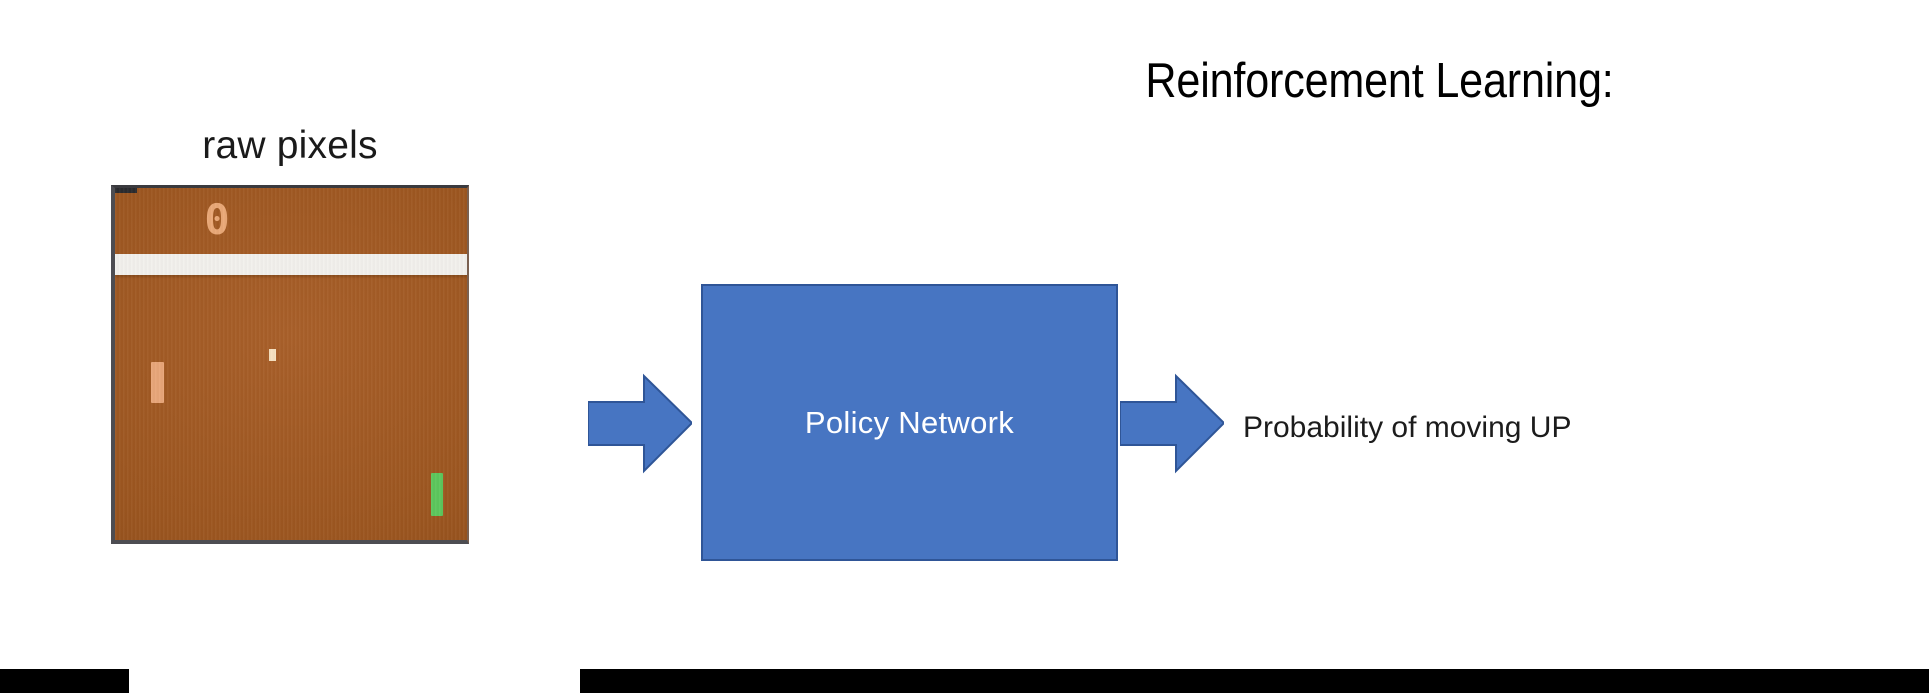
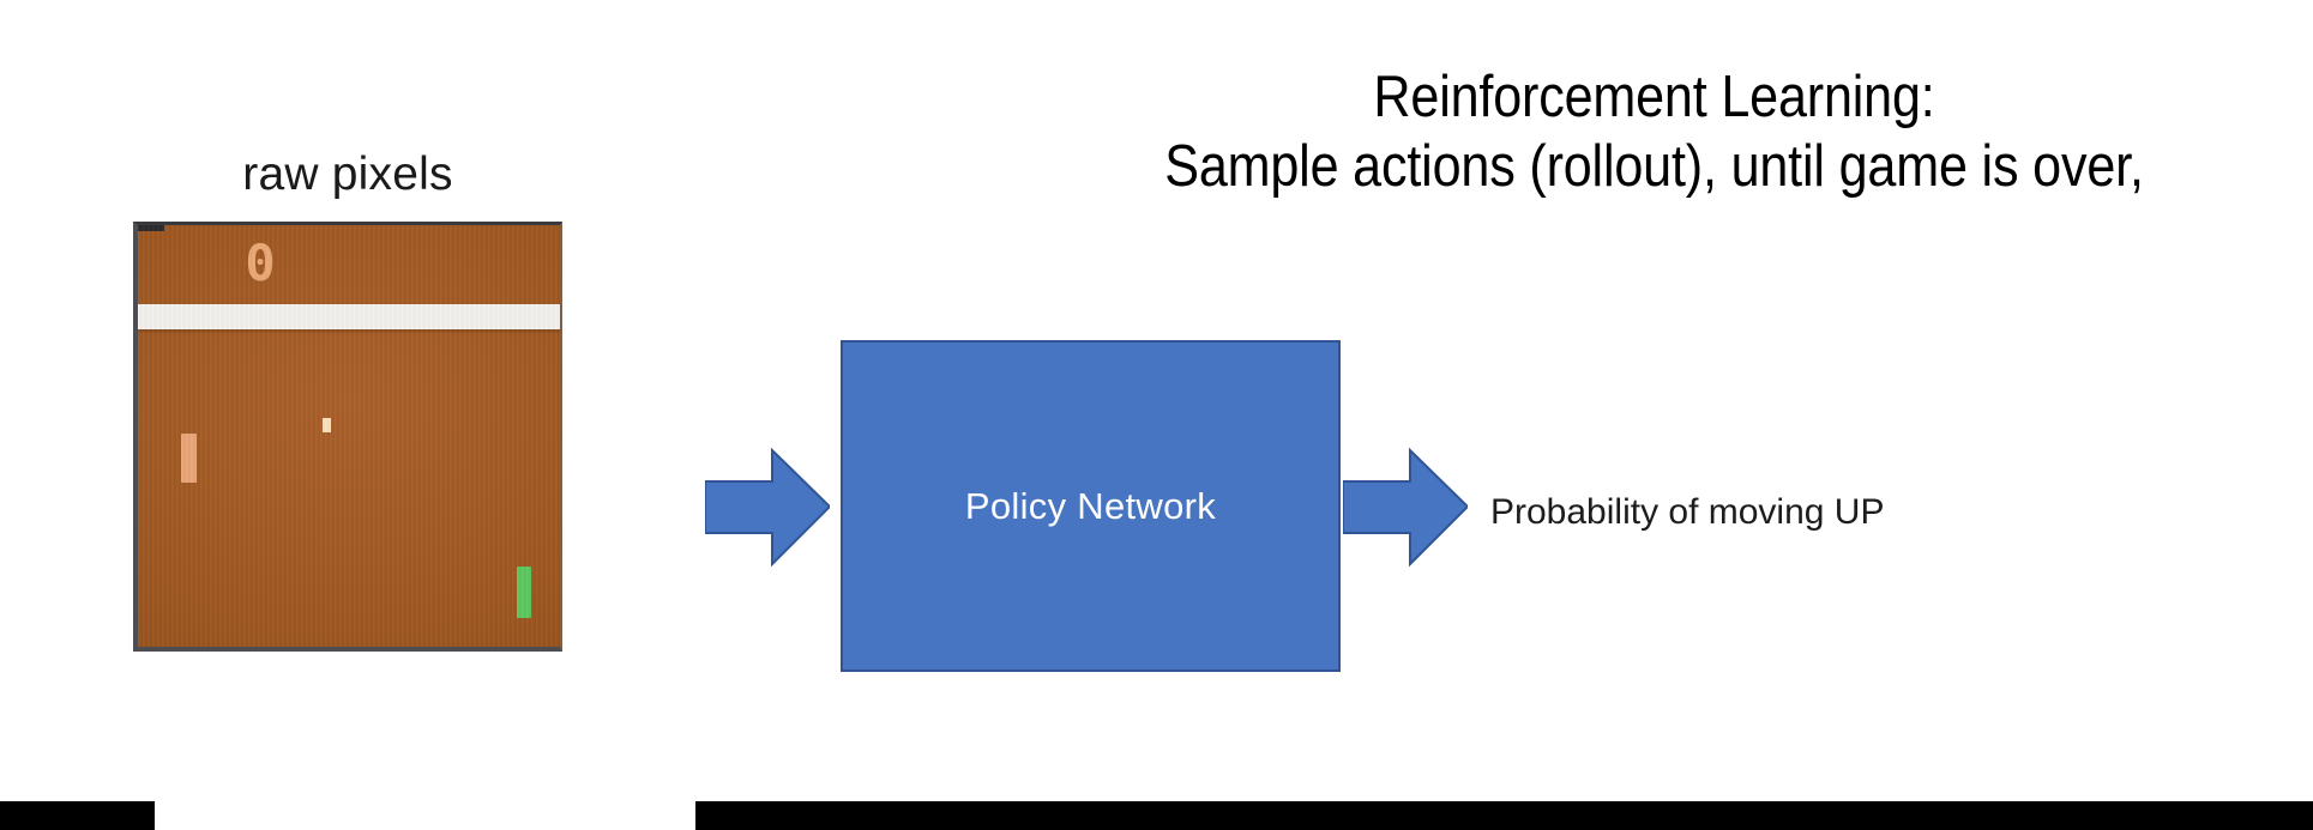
  raw pixels
  Policy Network
  Probability of moving UP
  Reinforcement Learning:
+ Sample actions (rollout), until game is over,
